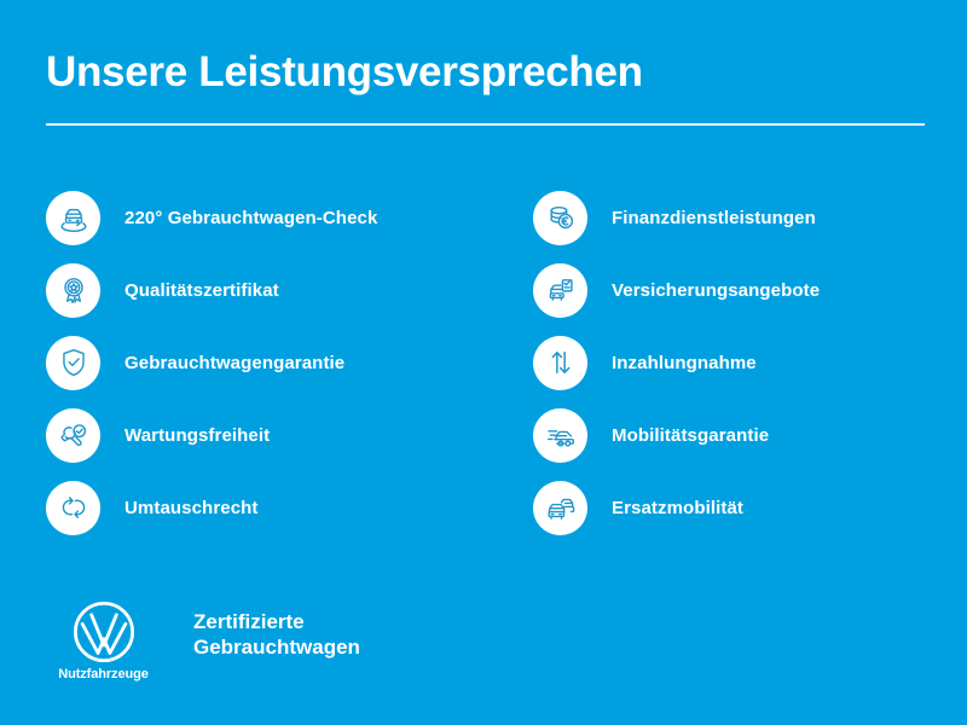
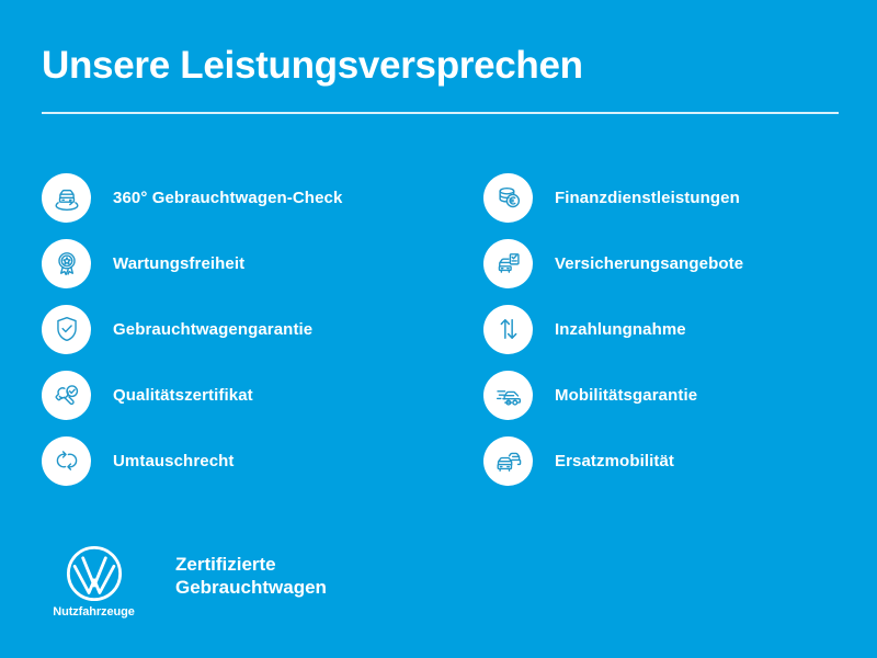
  Unsere Leistungsversprechen
- 220° Gebrauchtwagen-Check
+ 360° Gebrauchtwagen-Check
- Qualitätszertifikat
+ Wartungsfreiheit
  Gebrauchtwagengarantie
- Wartungsfreiheit
+ Qualitätszertifikat
  Umtauschrecht
  Finanzdienstleistungen
  Versicherungsangebote
  Inzahlungnahme
  Mobilitätsgarantie
  Ersatzmobilität
  Nutzfahrzeuge
  Zertifizierte
  Gebrauchtwagen
